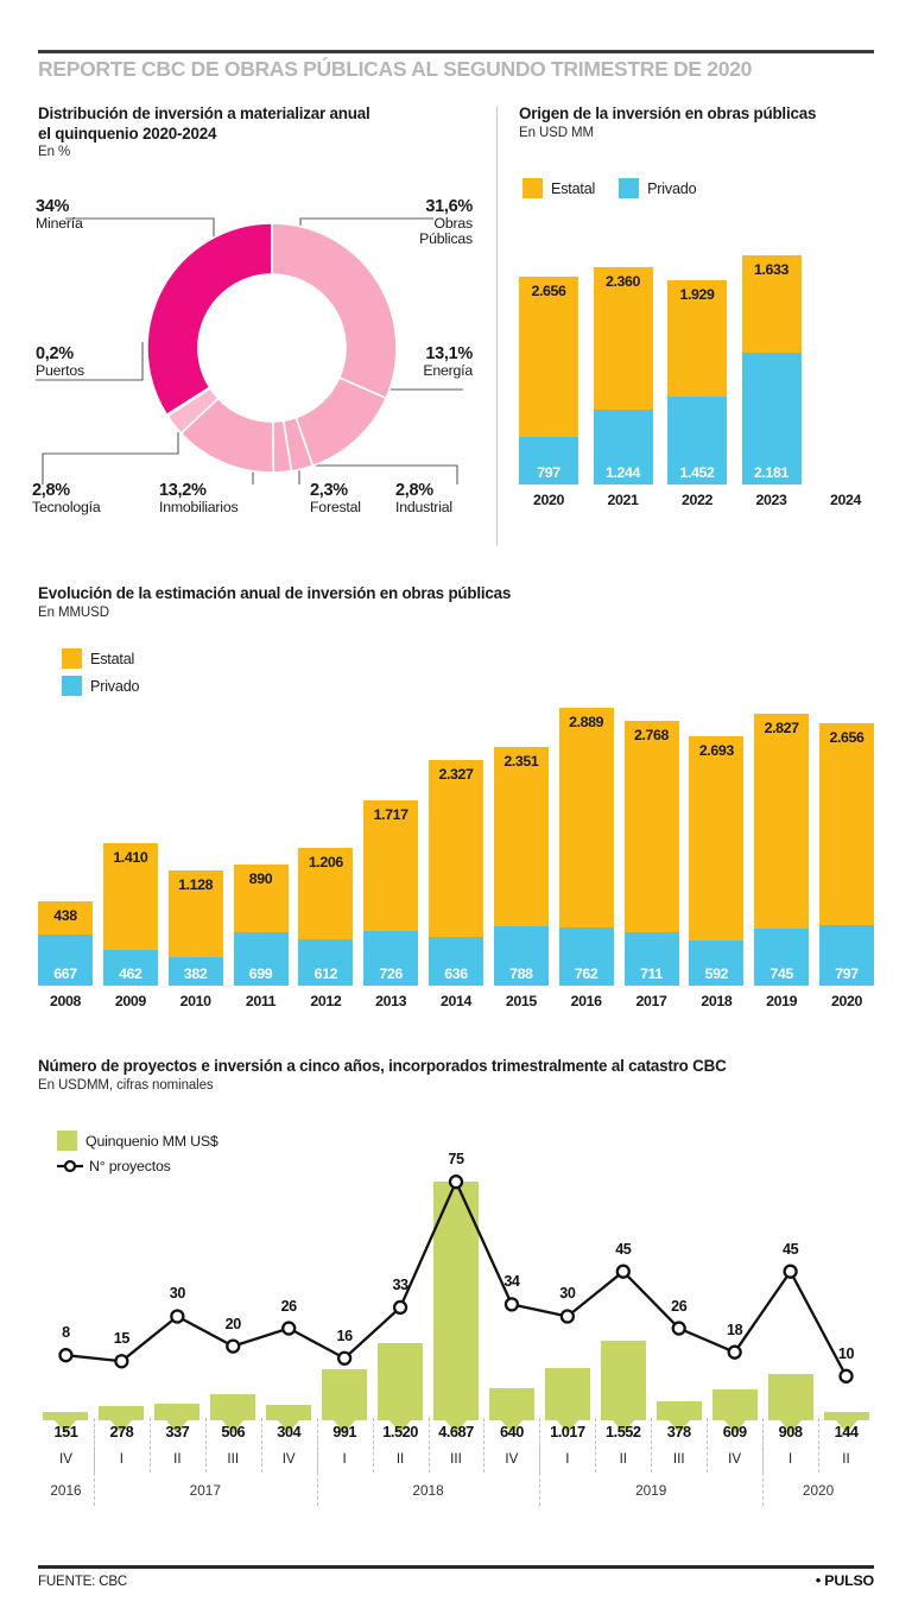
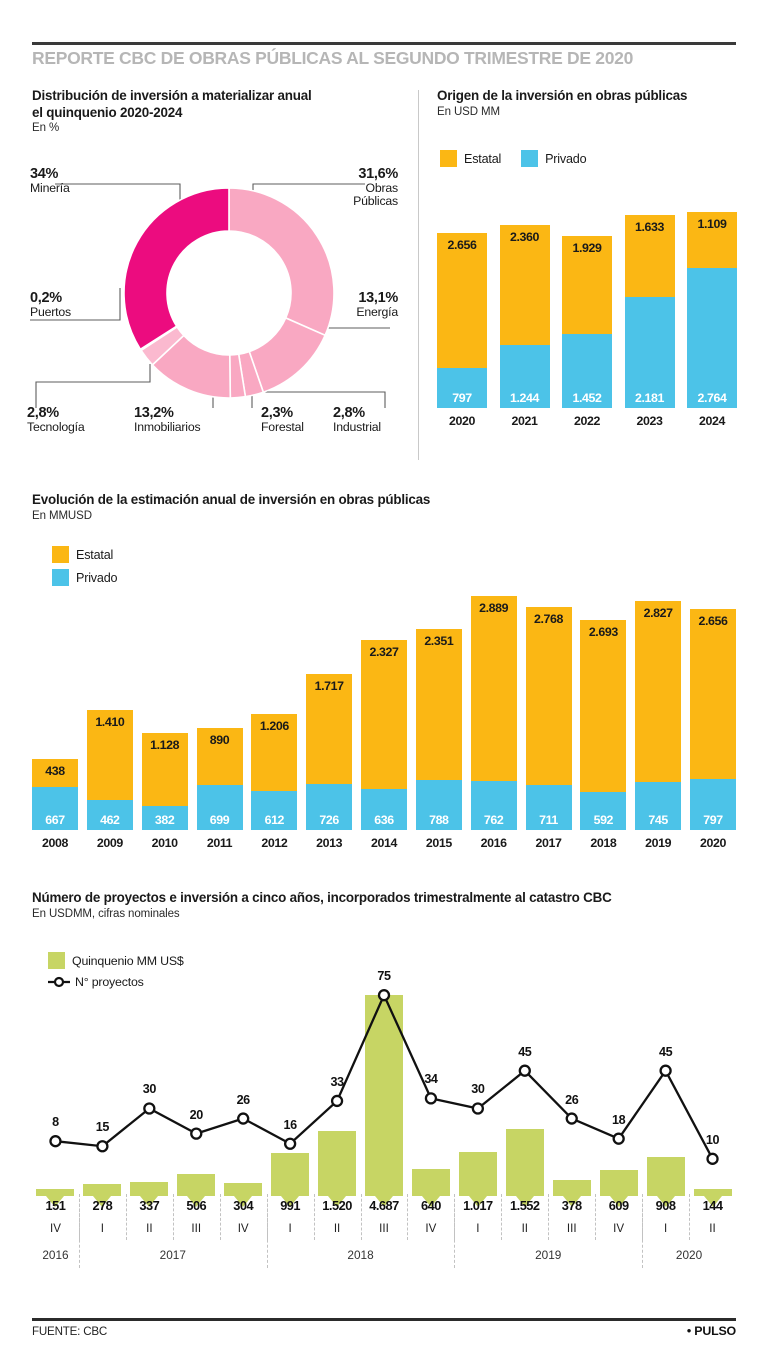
  REPORTE CBC DE OBRAS PÚBLICAS AL SEGUNDO TRIMESTRE DE 2020
  Distribución de inversión a materializar anual
  el quinquenio 2020-2024
  En %
  Origen de la inversión en obras públicas
  En USD MM
  34%
  Minería
  31,6%
  Obras
  Públicas
  0,2%
  Puertos
  13,1%
  Energía
  2,8%
  Tecnología
  13,2%
  Inmobiliarios
  2,3%
  Forestal
  2,8%
  Industrial
  Estatal
  Privado
  2.656
  797
  2020
  2.360
  1.244
  2021
  1.929
  1.452
  2022
  1.633
  2.181
  2023
+ 1.109
+ 2.764
  2024
  Evolución de la estimación anual de inversión en obras públicas
  En MMUSD
  Estatal
  Privado
  438
  667
  2008
  1.410
  462
  2009
  1.128
  382
  2010
  890
  699
  2011
  1.206
  612
  2012
  1.717
  726
  2013
  2.327
  636
  2014
  2.351
  788
  2015
  2.889
  762
  2016
  2.768
  711
  2017
  2.693
  592
  2018
  2.827
  745
  2019
  2.656
  797
  2020
  Número de proyectos e inversión a cinco años, incorporados trimestralmente al catastro CBC
  En USDMM, cifras nominales
  Quinquenio MM US$
  N° proyectos
  151
  IV
  278
  I
  337
  II
  506
  III
  304
  IV
  991
  I
  1.520
  II
  4.687
  III
  640
  IV
  1.017
  I
  1.552
  II
  378
  III
  609
  IV
  908
  I
  144
  II
  2016
  2017
  2018
  2019
  2020
  8
  15
  30
  20
  26
  16
  33
  75
  34
  30
  45
  26
  18
  45
  10
  FUENTE: CBC
  • PULSO
